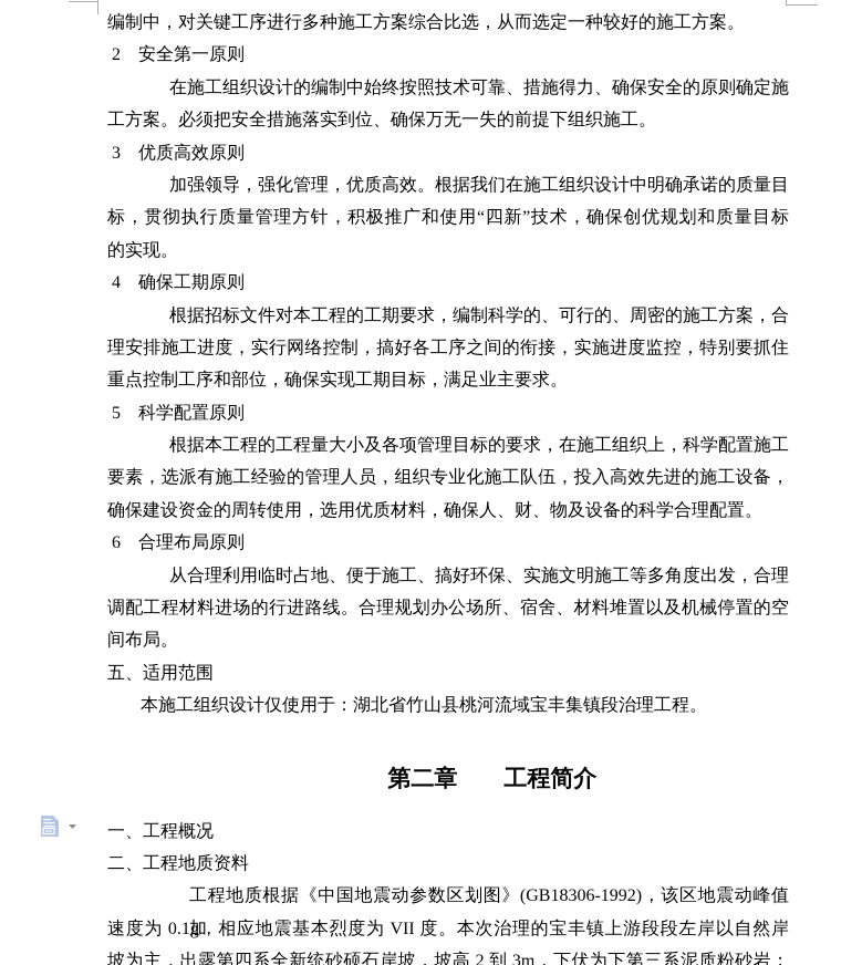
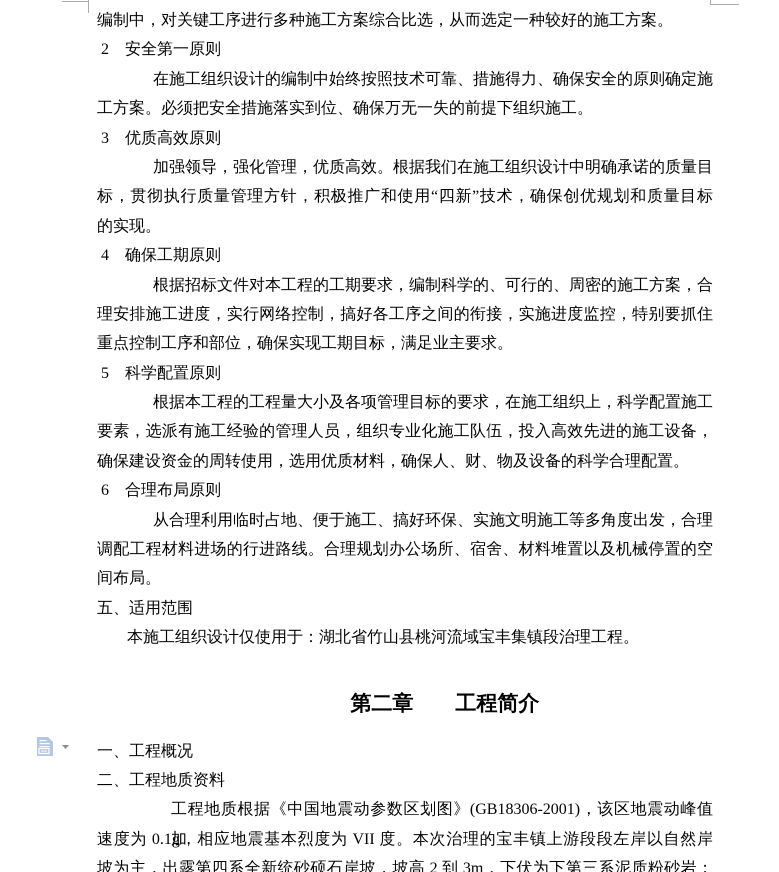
  编制中，对关键工序进行多种施工方案综合比选，从而选定一种较好的施工方案。
  2 安全第一原则
  在施工组织设计的编制中始终按照技术可靠、措施得力、确保安全的原则确定施
  工方案。必须把安全措施落实到位、确保万无一失的前提下组织施工。
  3 优质高效原则
  加强领导，强化管理，优质高效。根据我们在施工组织设计中明确承诺的质量目
  标，贯彻执行质量管理方针，积极推广和使用“四新”技术，确保创优规划和质量目标
  的实现。
  4 确保工期原则
  根据招标文件对本工程的工期要求，编制科学的、可行的、周密的施工方案，合
  理安排施工进度，实行网络控制，搞好各工序之间的衔接，实施进度监控，特别要抓住
  重点控制工序和部位，确保实现工期目标，满足业主要求。
  5 科学配置原则
  根据本工程的工程量大小及各项管理目标的要求，在施工组织上，科学配置施工
  要素，选派有施工经验的管理人员，组织专业化施工队伍，投入高效先进的施工设备，
  确保建设资金的周转使用，选用优质材料，确保人、财、物及设备的科学合理配置。
  6 合理布局原则
  从合理利用临时占地、便于施工、搞好环保、实施文明施工等多角度出发，合理
  调配工程材料进场的行进路线。合理规划办公场所、宿舍、材料堆置以及机械停置的空
  间布局。
  五、适用范围
  本施工组织设计仅使用于：湖北省竹山县桃河流域宝丰集镇段治理工程。
  第二章 工程简介
  一、工程概况
  二、工程地质资料
- 工程地质根据《中国地震动参数区划图》(GB18306-1992)，该区地震动峰值加
+ 工程地质根据《中国地震动参数区划图》(GB18306-2001)，该区地震动峰值加
  速度为 0.1g，相应地震基本烈度为 VII 度。本次治理的宝丰镇上游段段左岸以自然岸
  坡为主，出露第四系全新统砂硕石岸坡，坡高 2 到 3m，下伏为下第三系泥质粉砂岩；
